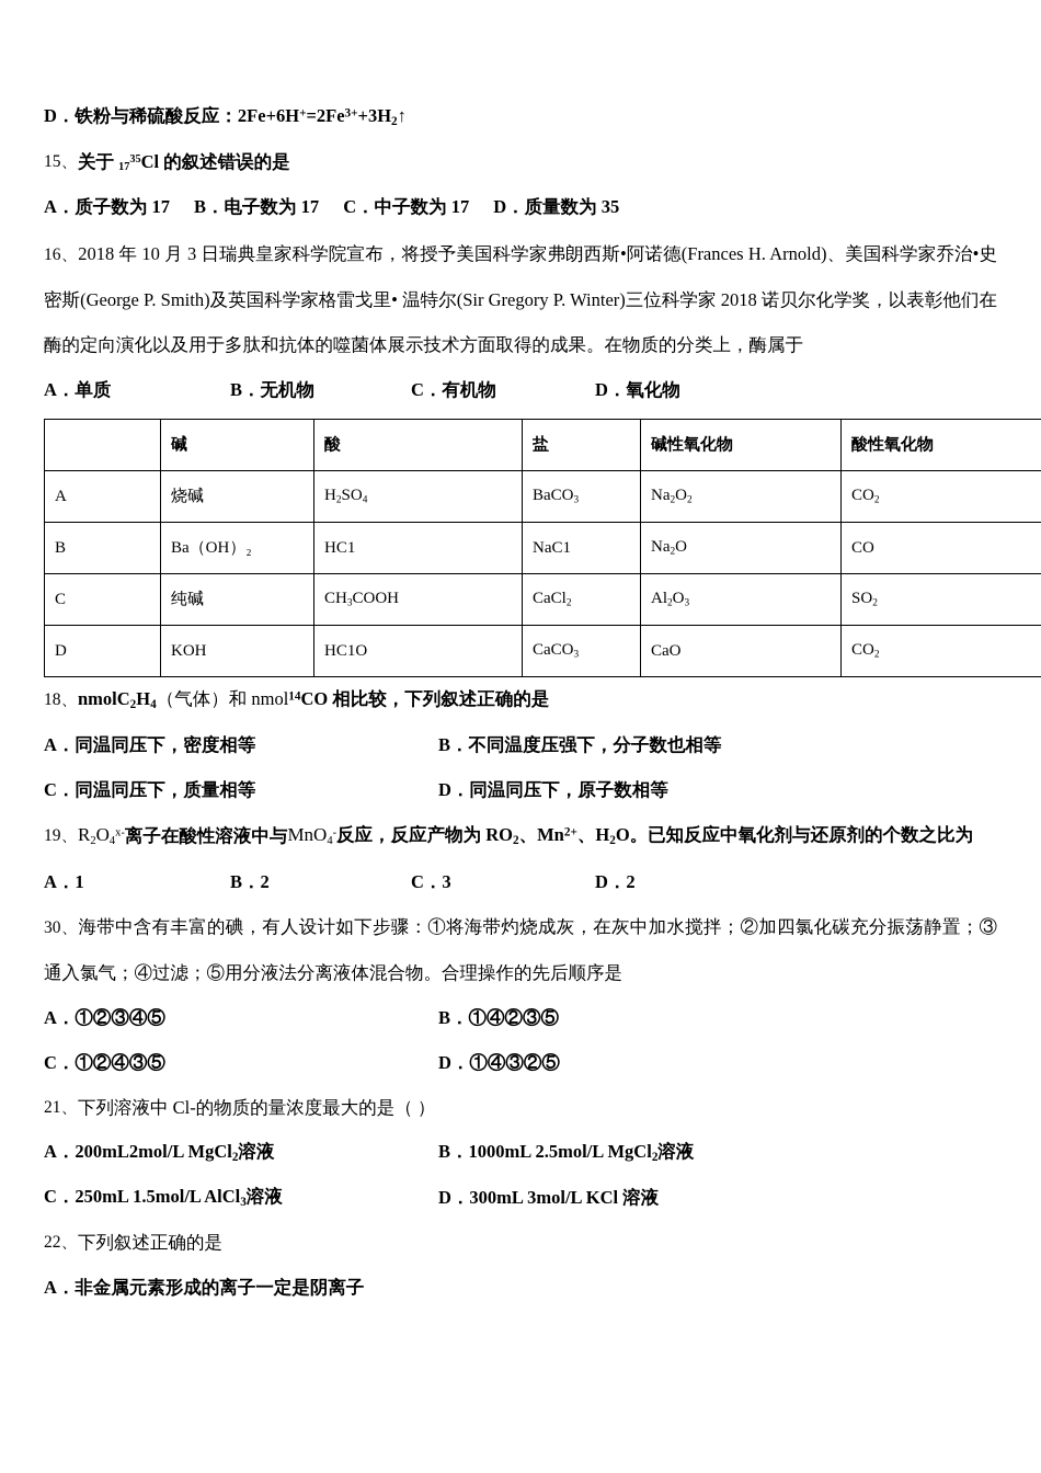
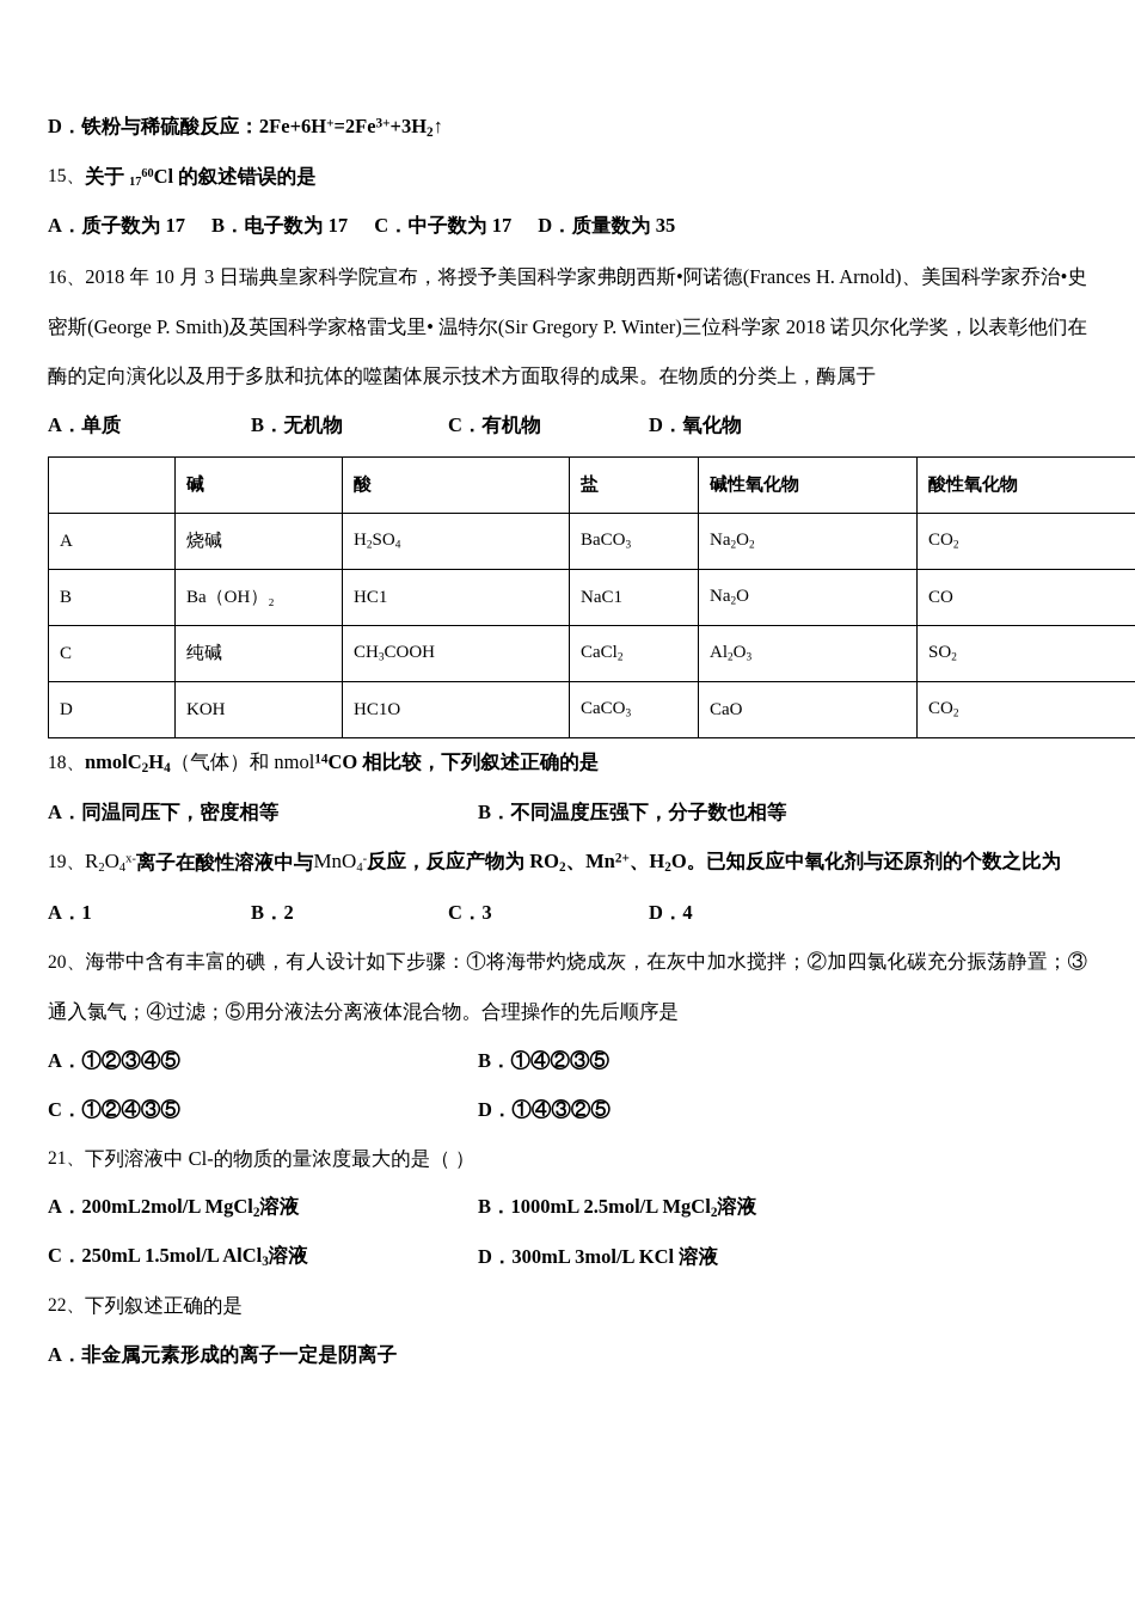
  D．铁粉与稀硫酸反应：2Fe+6H+=2Fe3++3H2↑
  15、
- 关于 1735Cl 的叙述错误的是
+ 关于 1760Cl 的叙述错误的是
  A．质子数为 17
  B．电子数为 17
  C．中子数为 17
  D．质量数为 35
  16、2018 年 10 月 3 日瑞典皇家科学院宣布，将授予美国科学家弗朗西斯•阿诺德(Frances H. Arnold)、美国科学家乔治•史密斯(George P. Smith)及英国科学家格雷戈里• 温特尔(Sir Gregory P. Winter)三位科学家 2018 诺贝尔化学奖，以表彰他们在酶的定向演化以及用于多肽和抗体的噬菌体展示技术方面取得的成果。在物质的分类上，酶属于
  A．单质
  B．无机物
  C．有机物
  D．氧化物
  	碱	酸	盐	碱性氧化物	酸性氧化物
  A	烧碱	H2SO4	BaCO3	Na2O2	CO2
  B	Ba（OH）₂	HC1	NaC1	Na2O	CO
  C	纯碱	CH3COOH	CaCl2	Al2O3	SO2
  D	KOH	HC1O	CaCO3	CaO	CO2
  18、
  nmolC2H4（气体）和 nmol14CO 相比较，下列叙述正确的是
  A．同温同压下，密度相等
  B．不同温度压强下，分子数也相等
- C．同温同压下，质量相等
- D．同温同压下，原子数相等
  19、
  R2O4x-
  离子在酸性溶液中与
  MnO4-
  反应，反应产物为 RO2、Mn2+、H2O。已知反应中氧化剂与还原剂的个数之比为
  A．1
  B．2
  C．3
- D．2
+ D．4
- 30、海带中含有丰富的碘，有人设计如下步骤：①将海带灼烧成灰，在灰中加水搅拌；②加四氯化碳充分振荡静置；③通入氯气；④过滤；⑤用分液法分离液体混合物。合理操作的先后顺序是
+ 20、海带中含有丰富的碘，有人设计如下步骤：①将海带灼烧成灰，在灰中加水搅拌；②加四氯化碳充分振荡静置；③通入氯气；④过滤；⑤用分液法分离液体混合物。合理操作的先后顺序是
  A．①②③④⑤
  B．①④②③⑤
  C．①②④③⑤
  D．①④③②⑤
  21、
  下列溶液中 Cl-的物质的量浓度最大的是（ ）
  A．200mL2mol/L MgCl2溶液
  B．1000mL 2.5mol/L MgCl2溶液
  C．250mL 1.5mol/L AlCl3溶液
  D．300mL 3mol/L KCl 溶液
  22、
  下列叙述正确的是
  A．非金属元素形成的离子一定是阴离子
